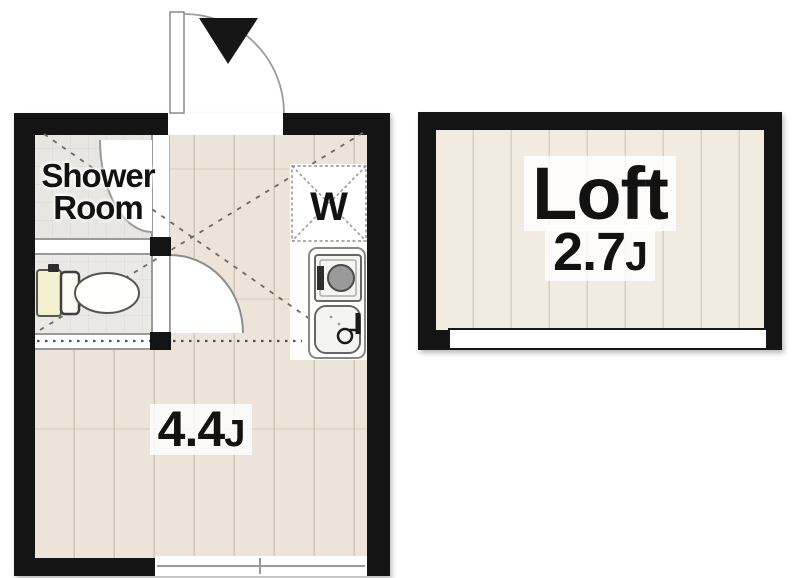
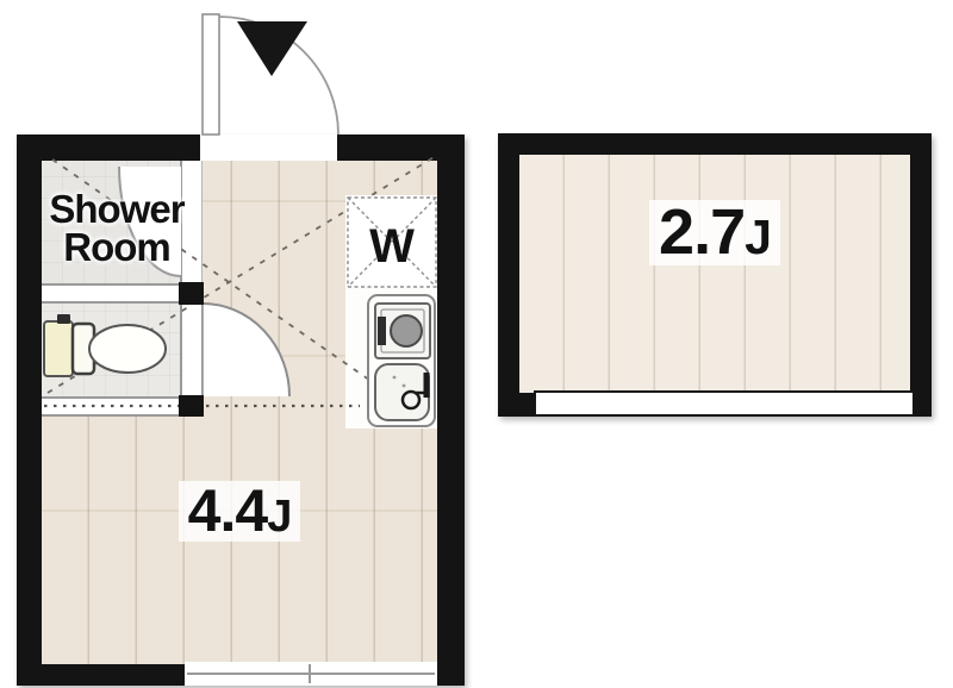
  Shower Room
  W
  4.4J
- Loft
  2.7J
